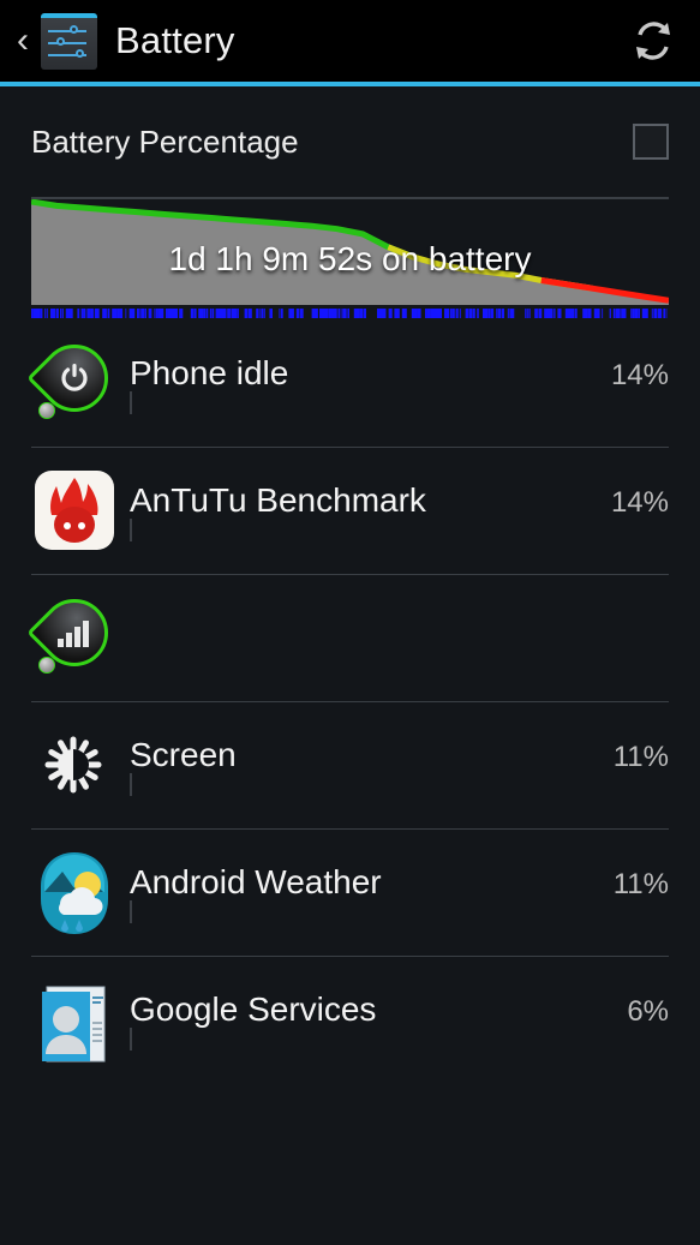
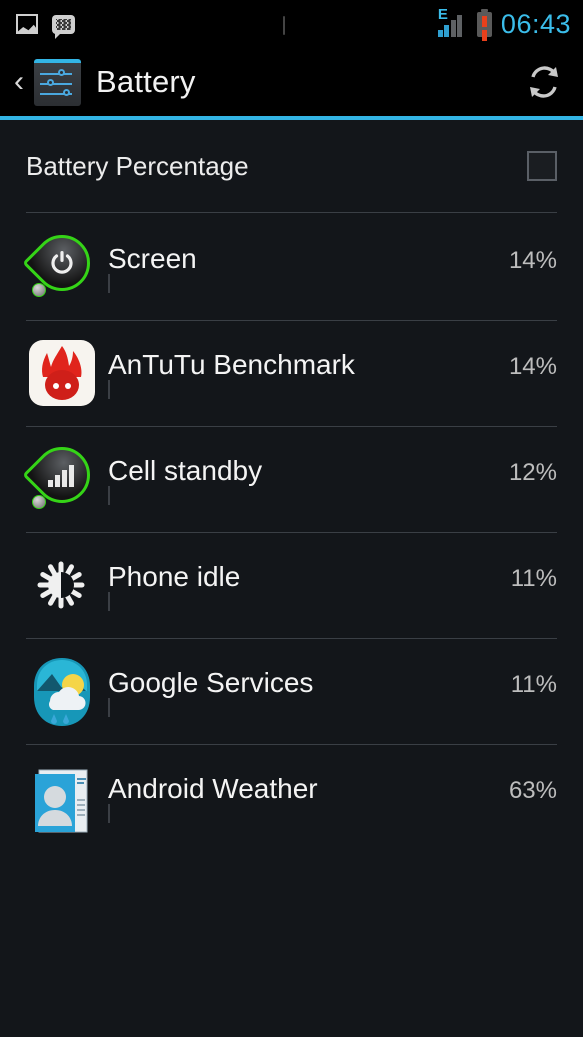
+ E
+ 06:43
  ‹
  Battery
  Battery Percentage
- 1d 1h 9m 52s on battery
- Phone idle
+ Screen
  14%
  AnTuTu Benchmark
  14%
+ Cell standby
+ 12%
- Screen
+ Phone idle
  11%
- Android Weather
+ Google Services
  11%
- Google Services
+ Android Weather
- 6%
+ 63%
